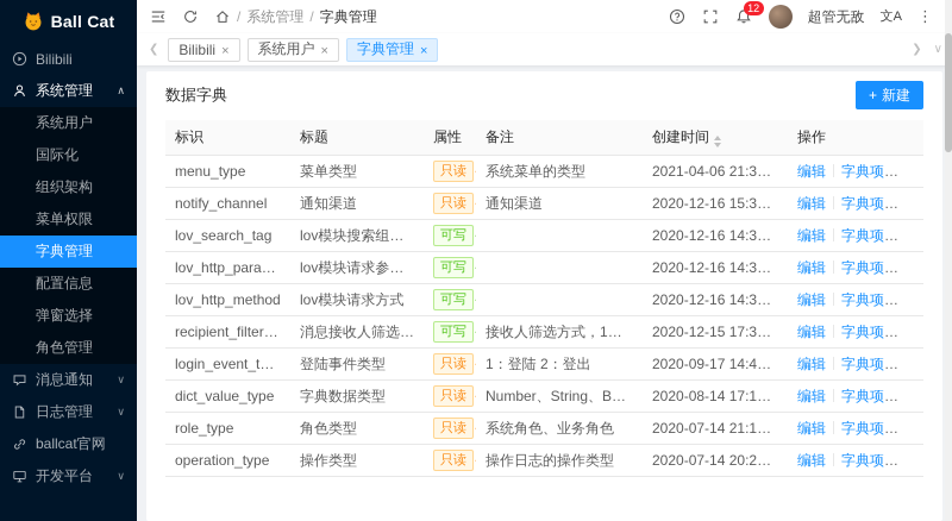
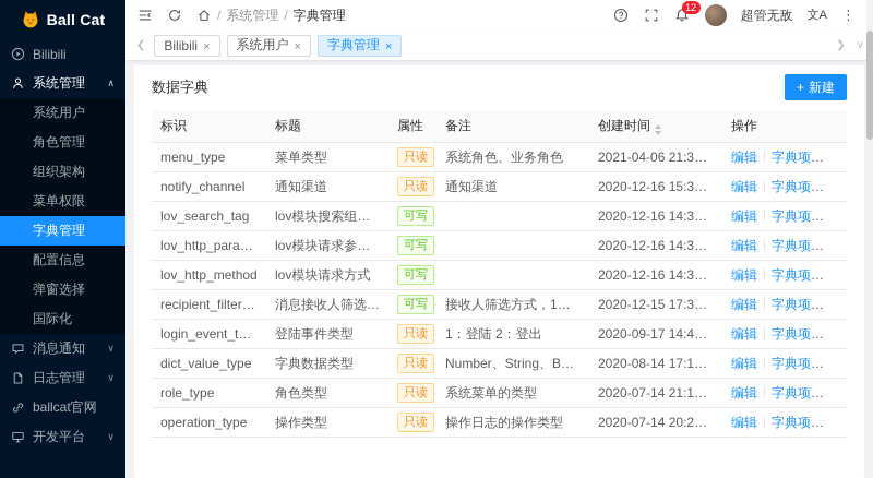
  Ball Cat
  Bilibili
  系统管理
  ∧
  系统用户
- 国际化
+ 角色管理
  组织架构
  菜单权限
  字典管理
  配置信息
  弹窗选择
- 角色管理
+ 国际化
  消息通知
  ∨
  日志管理
  ∨
  ballcat官网
  开发平台
  ∨
  系统管理
  字典管理
  12
  超管无敌
  文A
  ⋮
  ❮
  Bilibili
  系统用户
  字典管理
  ❯
  ∨
  数据字典
  新建
  标识	标题	属性	备注	创建时间	操作
- menu_type	菜单类型	只读	系统菜单的类型	2021-04-06 21:39:45	编辑 字典项
+ menu_type	菜单类型	只读	系统角色、业务角色	2021-04-06 21:39:45	编辑 字典项
  notify_channel	通知渠道	只读	通知渠道	2020-12-16 15:37:36	编辑 字典项
  lov_search_tag	lov模块搜索组件标	可写		2020-12-16 14:36:28	编辑 字典项
  lov_http_params_	lov模块请求参数位	可写		2020-12-16 14:36:28	编辑 字典项
  lov_http_method	lov模块请求方式	可写		2020-12-16 14:36:28	编辑 字典项
  recipient_filter_typ	消息接收人筛选方式	可写	接收人筛选方式，1：全	2020-12-15 17:36:24	编辑 字典项
  login_event_type	登陆事件类型	只读	1：登陆 2：登出	2020-09-17 14:44:00	编辑 字典项
  dict_value_type	字典数据类型	只读	Number、String、Boole	2020-08-14 17:16:47	编辑 字典项
- role_type	角色类型	只读	系统角色、业务角色	2020-07-14 21:16:45	编辑 字典项
+ role_type	角色类型	只读	系统菜单的类型	2020-07-14 21:16:45	编辑 字典项
  operation_type	操作类型	只读	操作日志的操作类型	2020-07-14 20:28:54	编辑 字典项
